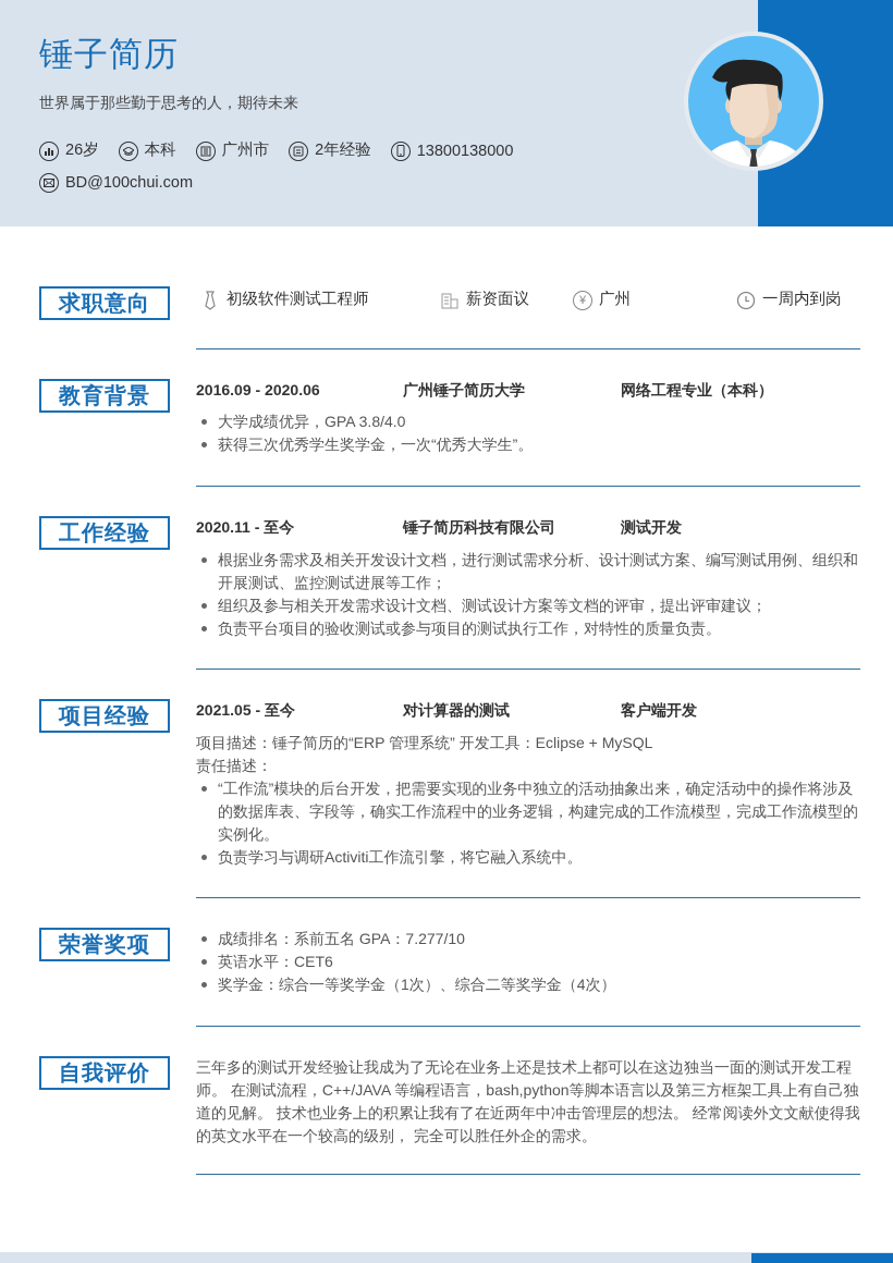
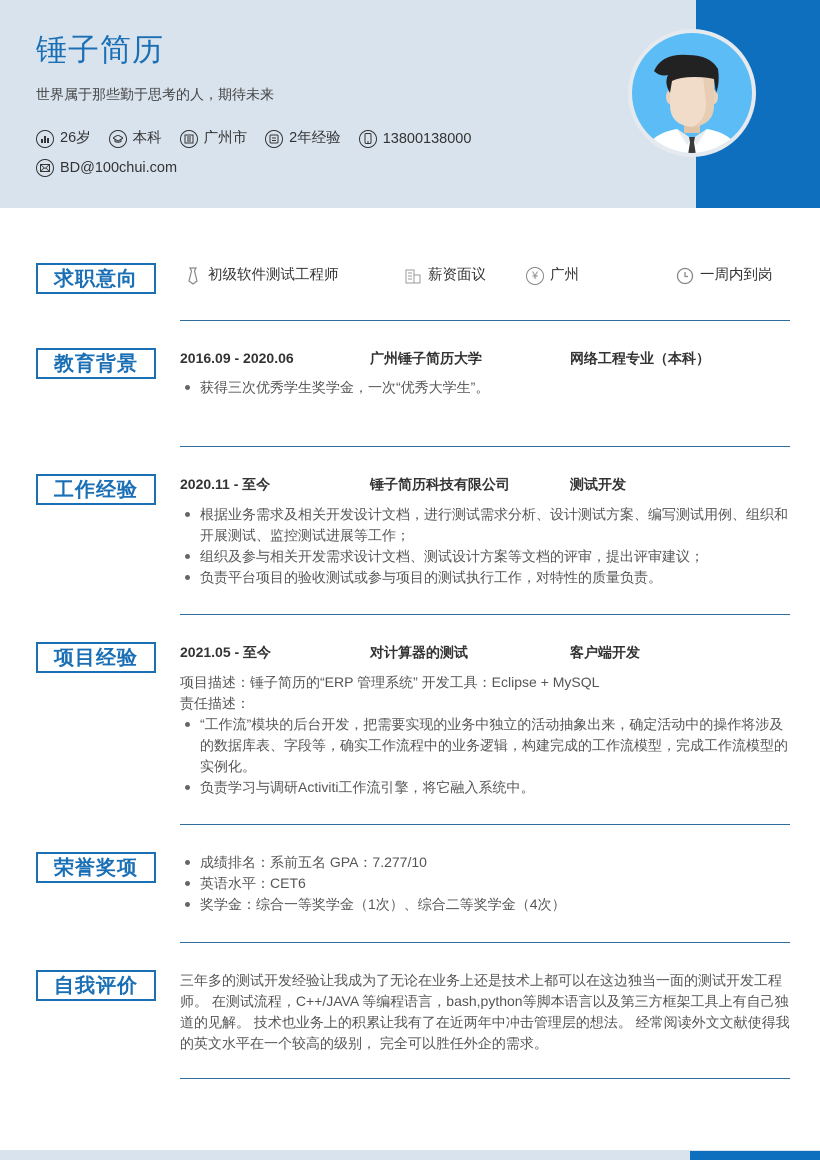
  锤子简历
  世界属于那些勤于思考的人，期待未来
  26岁
  本科
  广州市
  2年经验
  13800138000
  BD@100chui.com
  求职意向
  初级软件测试工程师
  薪资面议
  ¥
  广州
  一周内到岗
  教育背景
  2016.09 - 2020.06
  广州锤子简历大学
  网络工程专业（本科）
- 大学成绩优异，GPA 3.8/4.0
  获得三次优秀学生奖学金，一次“优秀大学生”。
  工作经验
  2020.11 - 至今
  锤子简历科技有限公司
  测试开发
  根据业务需求及相关开发设计文档，进行测试需求分析、设计测试方案、编写测试用例、组织和开展测试、监控测试进展等工作；
  组织及参与相关开发需求设计文档、测试设计方案等文档的评审，提出评审建议；
  负责平台项目的验收测试或参与项目的测试执行工作，对特性的质量负责。
  项目经验
  2021.05 - 至今
  对计算器的测试
  客户端开发
  项目描述：锤子简历的“ERP 管理系统” 开发工具：Eclipse + MySQL
  责任描述：
  “工作流”模块的后台开发，把需要实现的业务中独立的活动抽象出来，确定活动中的操作将涉及的数据库表、字段等，确实工作流程中的业务逻辑，构建完成的工作流模型，完成工作流模型的实例化。
  负责学习与调研Activiti工作流引擎，将它融入系统中。
  荣誉奖项
  成绩排名：系前五名 GPA：7.277/10
  英语水平：CET6
  奖学金：综合一等奖学金（1次）、综合二等奖学金（4次）
  自我评价
  三年多的测试开发经验让我成为了无论在业务上还是技术上都可以在这边独当一面的测试开发工程师。 在测试流程，C++/JAVA 等编程语言，bash,python等脚本语言以及第三方框架工具上有自己独道的见解。 技术也业务上的积累让我有了在近两年中冲击管理层的想法。 经常阅读外文文献使得我的英文水平在一个较高的级别， 完全可以胜任外企的需求。
